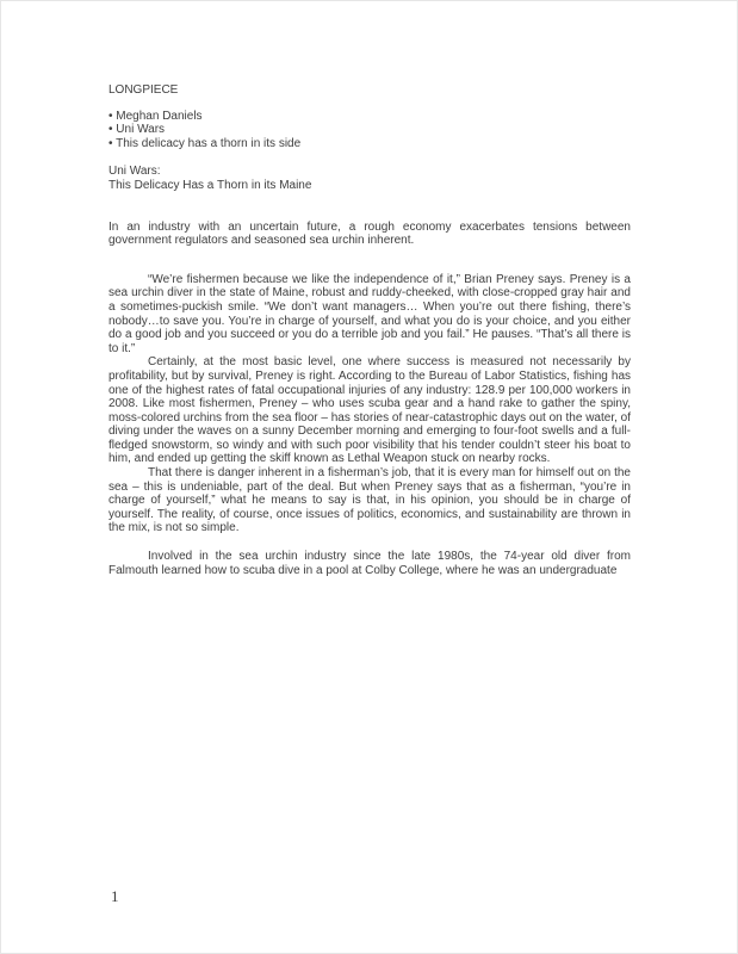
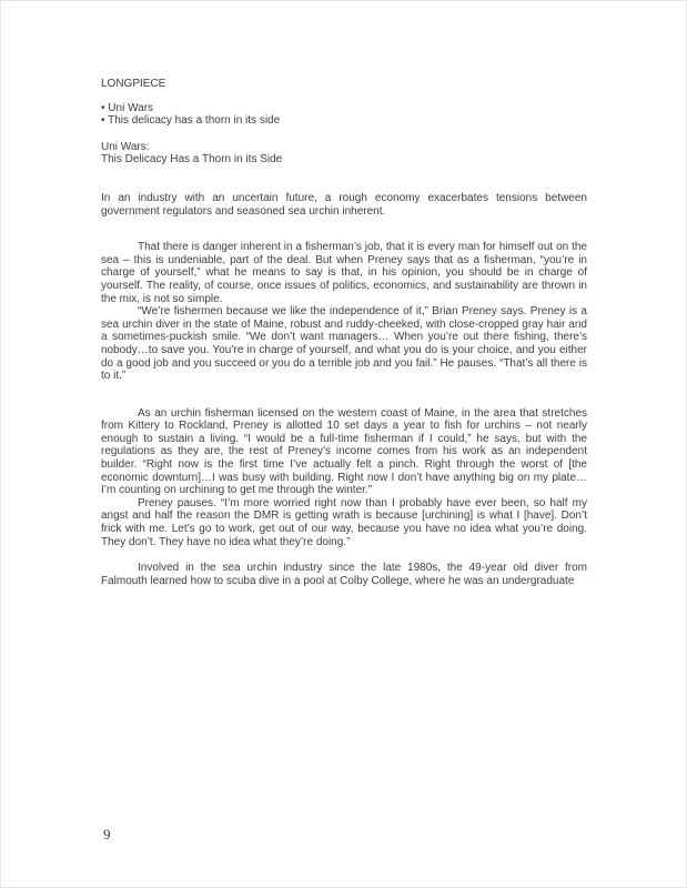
  LONGPIECE
- • Meghan Daniels
  • Uni Wars
  • This delicacy has a thorn in its side
  Uni Wars:
- This Delicacy Has a Thorn in its Maine
+ This Delicacy Has a Thorn in its Side
  In an industry with an uncertain future, a rough economy exacerbates tensions between government regulators and seasoned sea urchin inherent.
- “We’re fishermen because we like the independence of it,” Brian Preney says. Preney is a sea urchin diver in the state of Maine, robust and ruddy-cheeked, with close-cropped gray hair and a sometimes-puckish smile. “We don’t want managers… When you’re out there fishing, there’s nobody…to save you. You’re in charge of yourself, and what you do is your choice, and you either do a good job and you succeed or you do a terrible job and you fail.” He pauses. “That’s all there is to it.”
+ That there is danger inherent in a fisherman’s job, that it is every man for himself out on the sea – this is undeniable, part of the deal. But when Preney says that as a fisherman, “you’re in charge of yourself,” what he means to say is that, in his opinion, you should be in charge of yourself. The reality, of course, once issues of politics, economics, and sustainability are thrown in the mix, is not so simple.
- Certainly, at the most basic level, one where success is measured not necessarily by profitability, but by survival, Preney is right. According to the Bureau of Labor Statistics, fishing has one of the highest rates of fatal occupational injuries of any industry: 128.9 per 100,000 workers in 2008. Like most fishermen, Preney – who uses scuba gear and a hand rake to gather the spiny, moss-colored urchins from the sea floor – has stories of near-catastrophic days out on the water, of diving under the waves on a sunny December morning and emerging to four-foot swells and a full-fledged snowstorm, so windy and with such poor visibility that his tender couldn’t steer his boat to him, and ended up getting the skiff known as Lethal Weapon stuck on nearby rocks.
- That there is danger inherent in a fisherman’s job, that it is every man for himself out on the sea – this is undeniable, part of the deal. But when Preney says that as a fisherman, “you’re in charge of yourself,” what he means to say is that, in his opinion, you should be in charge of yourself. The reality, of course, once issues of politics, economics, and sustainability are thrown in the mix, is not so simple.
+ “We’re fishermen because we like the independence of it,” Brian Preney says. Preney is a sea urchin diver in the state of Maine, robust and ruddy-cheeked, with close-cropped gray hair and a sometimes-puckish smile. “We don’t want managers… When you’re out there fishing, there’s nobody…to save you. You’re in charge of yourself, and what you do is your choice, and you either do a good job and you succeed or you do a terrible job and you fail.” He pauses. “That’s all there is to it.”
+ As an urchin fisherman licensed on the western coast of Maine, in the area that stretches from Kittery to Rockland, Preney is allotted 10 set days a year to fish for urchins – not nearly enough to sustain a living. “I would be a full-time fisherman if I could,” he says, but with the regulations as they are, the rest of Preney’s income comes from his work as an independent builder. “Right now is the first time I’ve actually felt a pinch. Right through the worst of [the economic downturn]…I was busy with building. Right now I don’t have anything big on my plate… I’m counting on urchining to get me through the winter.”
+ Preney pauses. “I’m more worried right now than I probably have ever been, so half my angst and half the reason the DMR is getting wrath is because [urchining] is what I [have]. Don’t frick with me. Let’s go to work, get out of our way, because you have no idea what you’re doing. They don’t. They have no idea what they’re doing.”
- Involved in the sea urchin industry since the late 1980s, the 74-year old diver from Falmouth learned how to scuba dive in a pool at Colby College, where he was an undergraduate
+ Involved in the sea urchin industry since the late 1980s, the 49-year old diver from Falmouth learned how to scuba dive in a pool at Colby College, where he was an undergraduate
- 1
+ 9
